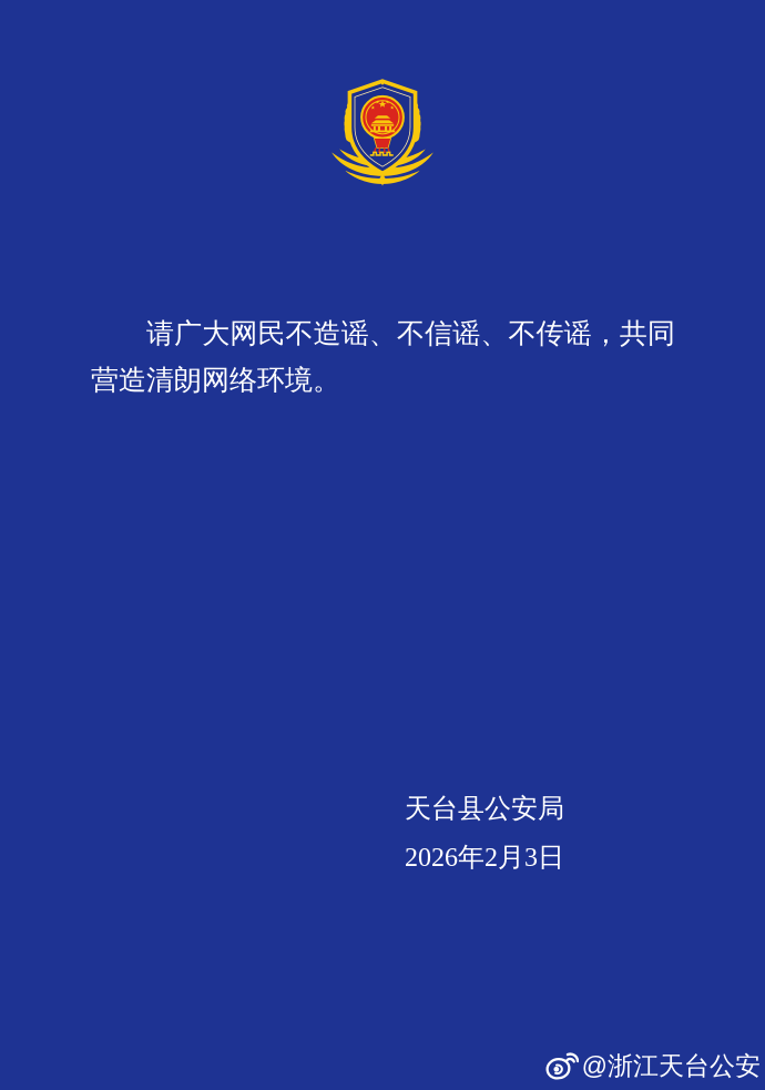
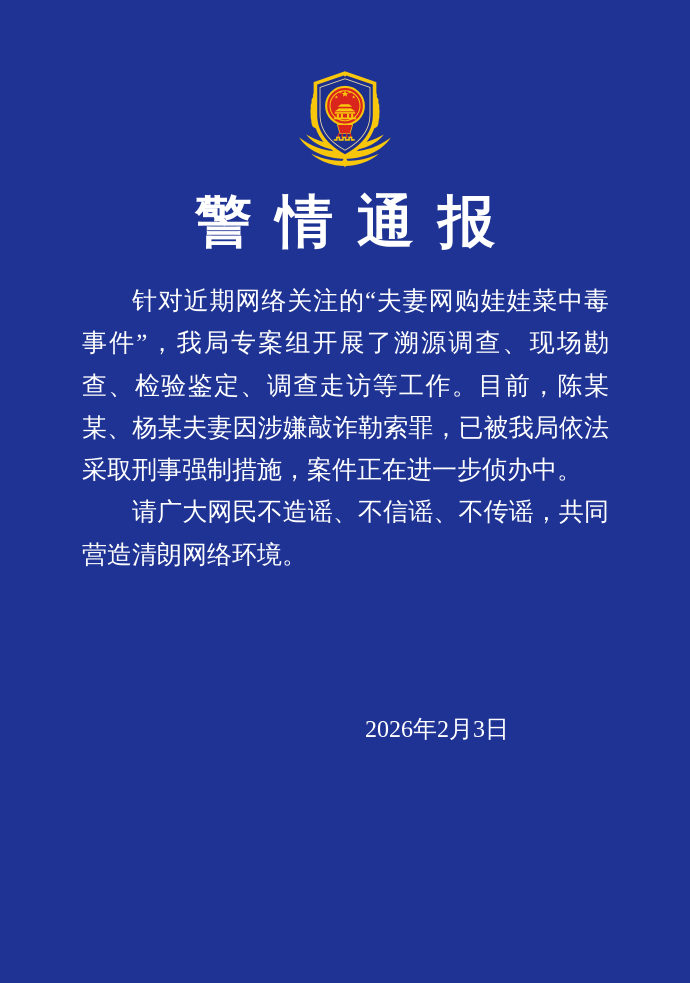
+ 警情通报
+ 针对近期网络关注的“夫妻网购娃娃菜中毒事件”，我局专案组开展了溯源调查、现场勘查、检验鉴定、调查走访等工作。目前，陈某某、杨某夫妻因涉嫌敲诈勒索罪，已被我局依法采取刑事强制措施，案件正在进一步侦办中。
  请广大网民不造谣、不信谣、不传谣，共同营造清朗网络环境。
- 天台县公安局
  2026年2月3日
- @浙江天台公安
